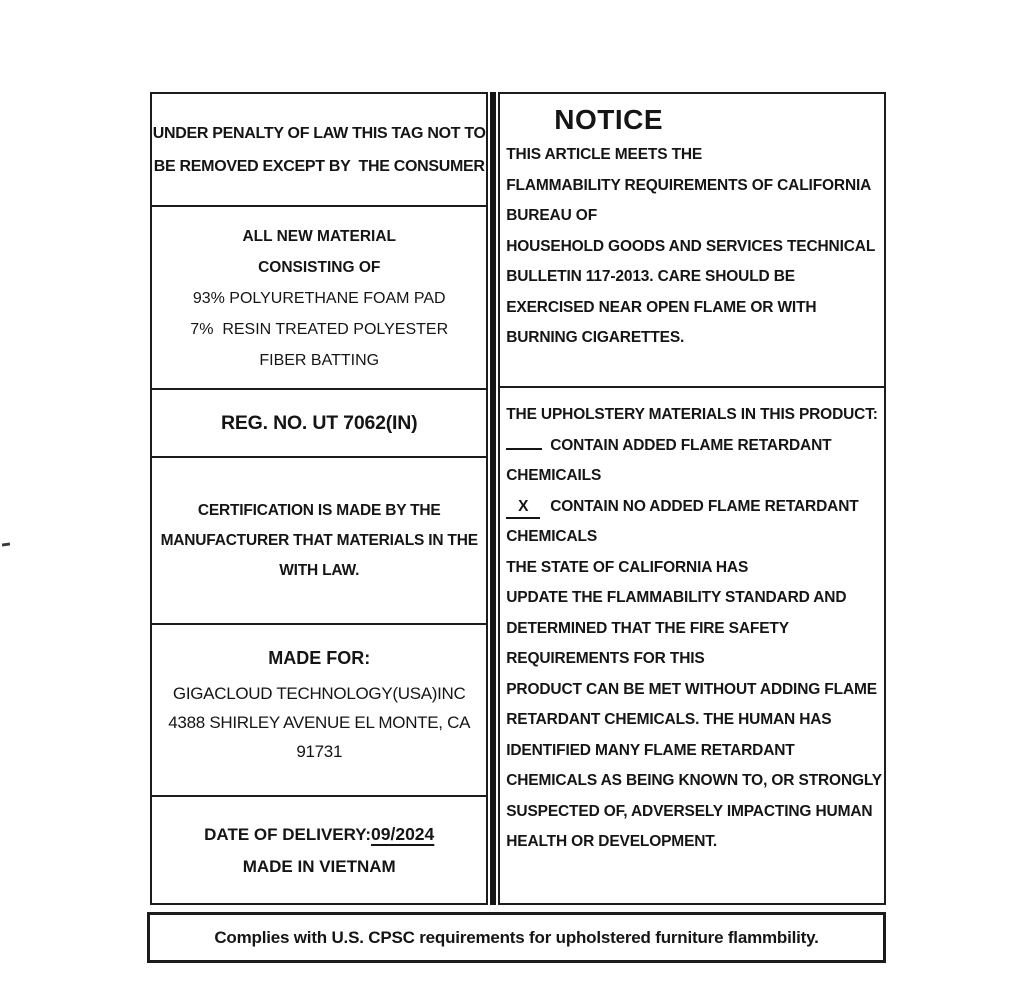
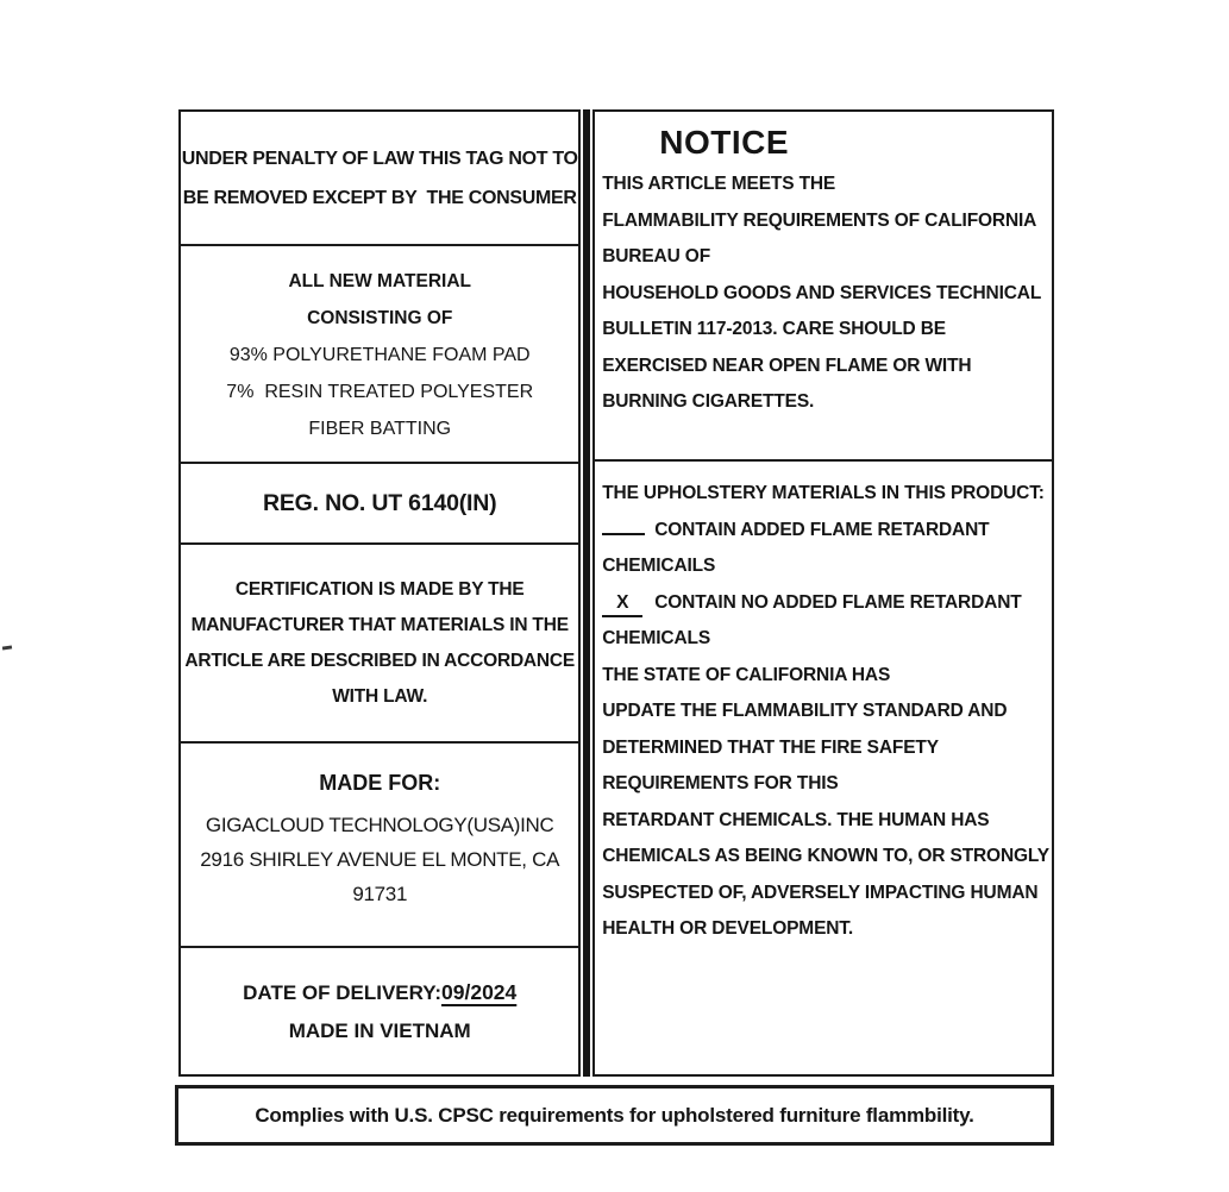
  UNDER PENALTY OF LAW THIS TAG NOT TO
  BE REMOVED EXCEPT BY THE CONSUMER
  ALL NEW MATERIAL
  CONSISTING OF
  93% POLYURETHANE FOAM PAD
  7% RESIN TREATED POLYESTER
  FIBER BATTING
- REG. NO. UT 7062(IN)
+ REG. NO. UT 6140(IN)
  CERTIFICATION IS MADE BY THE
  MANUFACTURER THAT MATERIALS IN THE
+ ARTICLE ARE DESCRIBED IN ACCORDANCE
  WITH LAW.
  MADE FOR:
  GIGACLOUD TECHNOLOGY(USA)INC
- 4388 SHIRLEY AVENUE EL MONTE, CA
+ 2916 SHIRLEY AVENUE EL MONTE, CA
  91731
  DATE OF DELIVERY:09/2024
  MADE IN VIETNAM
  NOTICE
  THIS ARTICLE MEETS THE
  FLAMMABILITY REQUIREMENTS OF CALIFORNIA
  BUREAU OF
  HOUSEHOLD GOODS AND SERVICES TECHNICAL
  BULLETIN 117-2013. CARE SHOULD BE
  EXERCISED NEAR OPEN FLAME OR WITH
  BURNING CIGARETTES.
  THE UPHOLSTERY MATERIALS IN THIS PRODUCT:
  CONTAIN ADDED FLAME RETARDANT
  CHEMICAILS
  X CONTAIN NO ADDED FLAME RETARDANT
  CHEMICALS
  THE STATE OF CALIFORNIA HAS
  UPDATE THE FLAMMABILITY STANDARD AND
  DETERMINED THAT THE FIRE SAFETY
  REQUIREMENTS FOR THIS
- PRODUCT CAN BE MET WITHOUT ADDING FLAME
  RETARDANT CHEMICALS. THE HUMAN HAS
- IDENTIFIED MANY FLAME RETARDANT
  CHEMICALS AS BEING KNOWN TO, OR STRONGLY
  SUSPECTED OF, ADVERSELY IMPACTING HUMAN
  HEALTH OR DEVELOPMENT.
  Complies with U.S. CPSC requirements for upholstered furniture flammbility.
